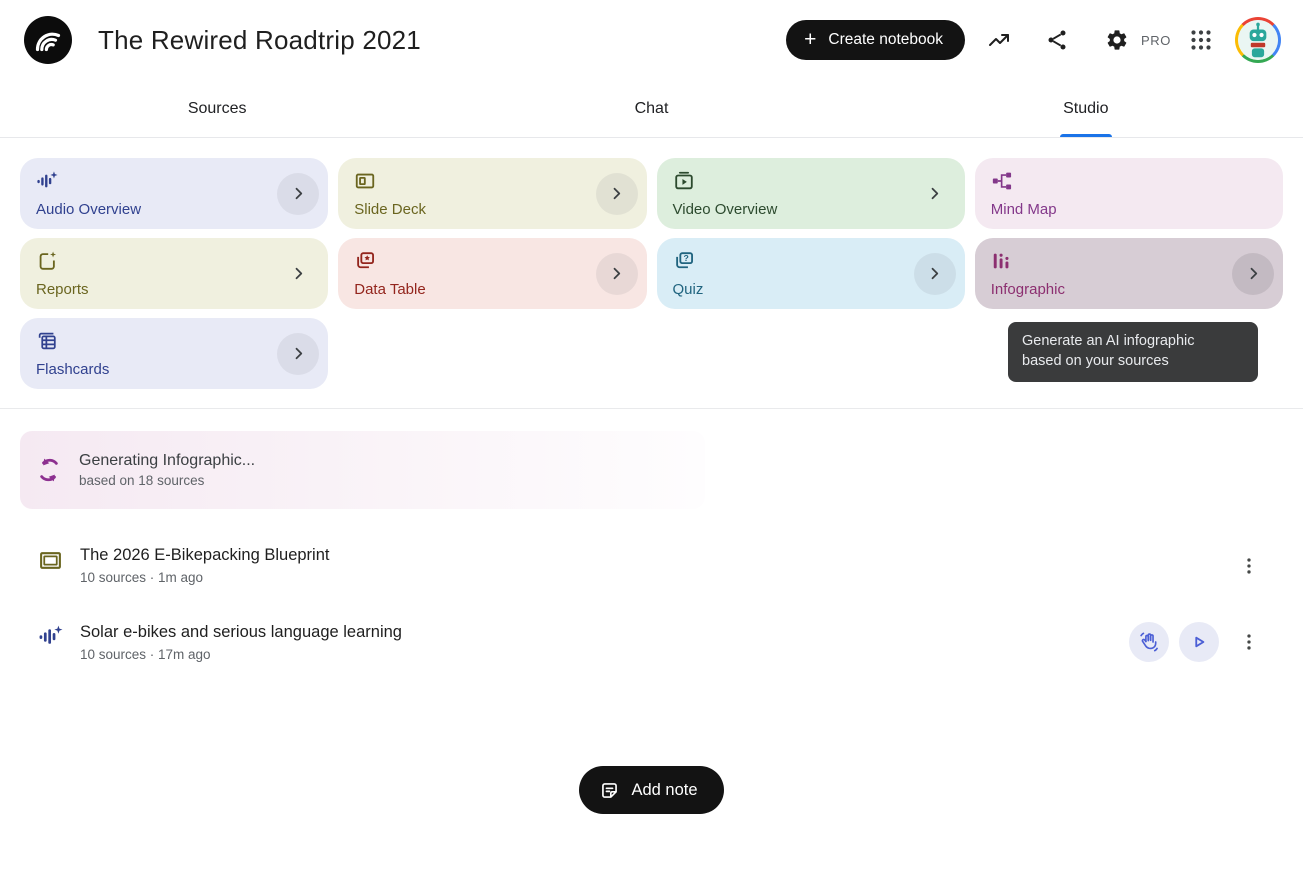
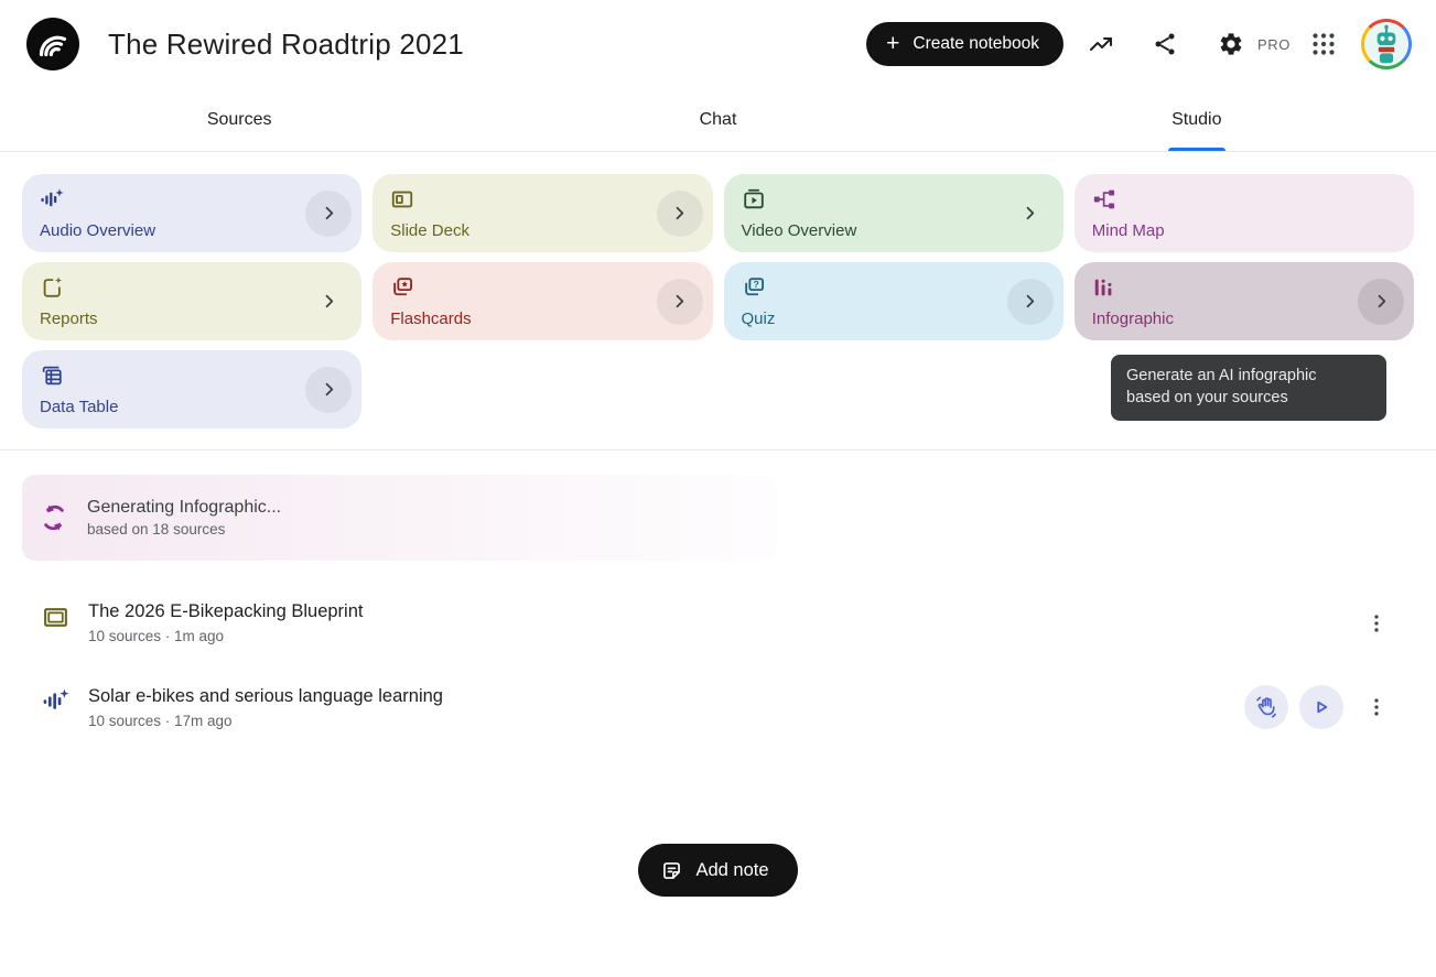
  The Rewired Roadtrip 2021
  +
  Create notebook
  PRO
  Sources
  Chat
  Studio
  Audio Overview
  Slide Deck
  Video Overview
  Mind Map
  Reports
- Data Table
+ Flashcards
  ?
  Quiz
  Infographic
- Flashcards
+ Data Table
  Generate an AI infographic
  based on your sources
  Generating Infographic...
  based on 18 sources
  The 2026 E-Bikepacking Blueprint
  10 sources · 1m ago
  Solar e-bikes and serious language learning
  10 sources · 17m ago
  Add note
